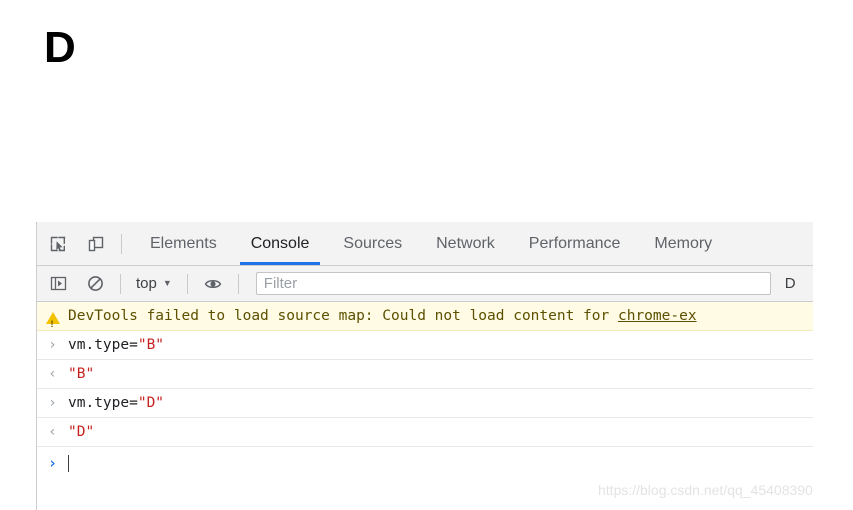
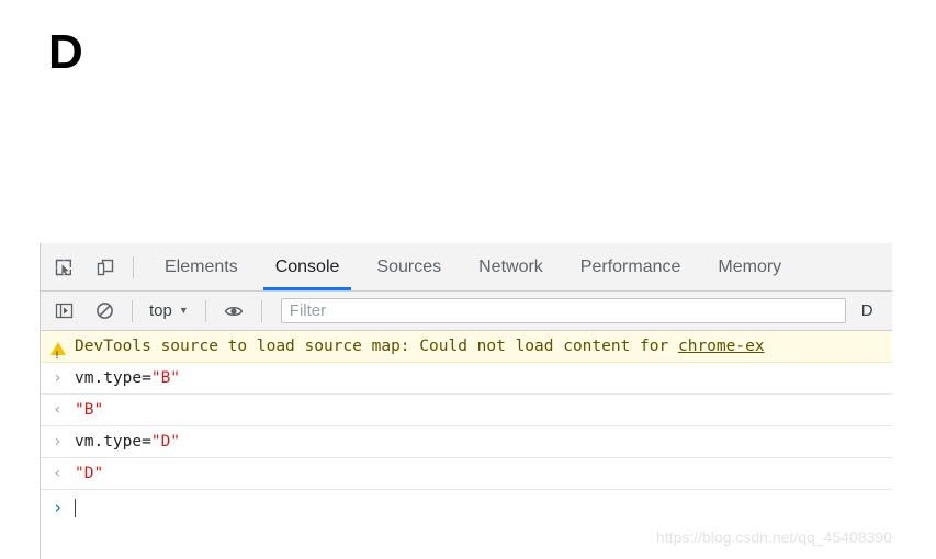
  D
  Elements
  Console
  Sources
  Network
  Performance
  Memory
  top
  ▼
  Filter
  D
- DevTools failed to load source map: Could not load content for chrome-ex
+ DevTools source to load source map: Could not load content for chrome-ex
  ›
  vm.type="B"
  ‹
  "B"
  ›
  vm.type="D"
  ‹
  "D"
  ›
  https://blog.csdn.net/qq_45408390
